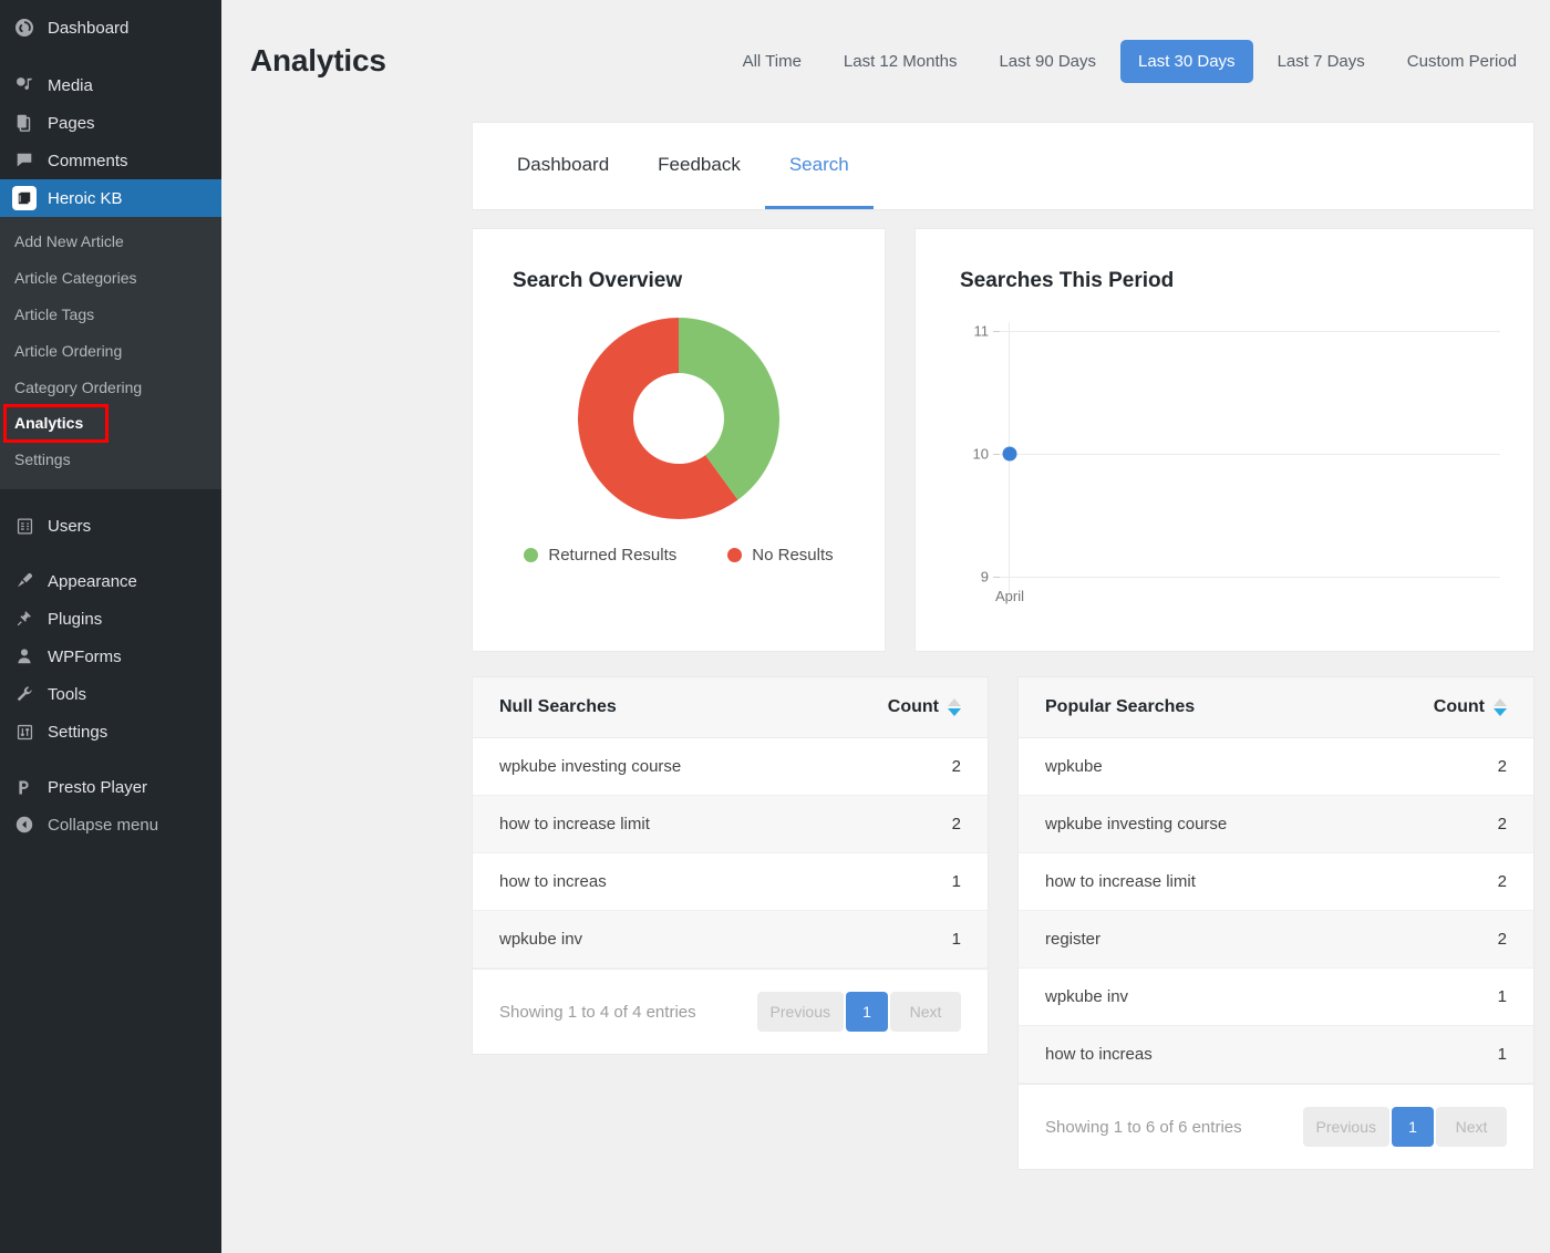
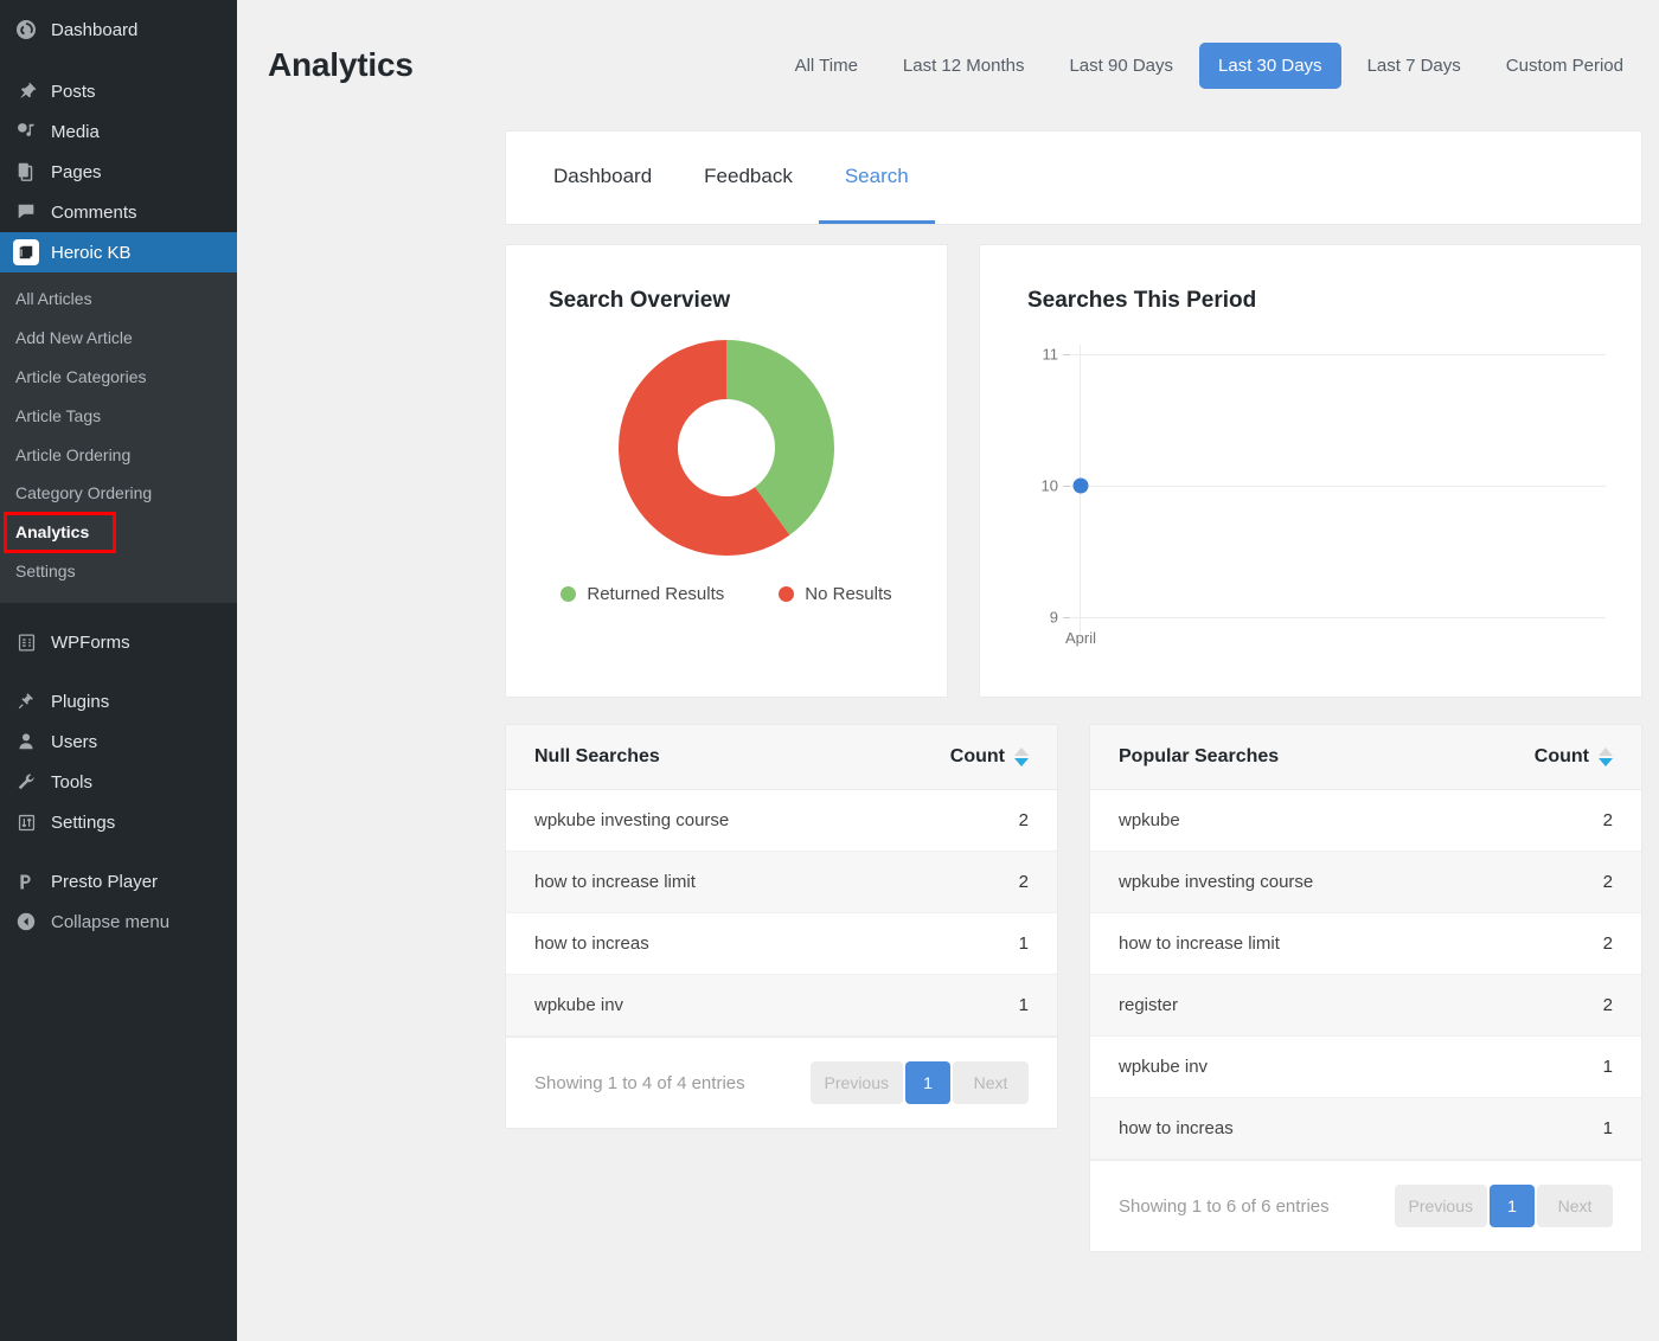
  Dashboard
+ Posts
  Media
  Pages
  Comments
  Heroic KB
+ All Articles
  Add New Article
  Article Categories
  Article Tags
  Article Ordering
  Category Ordering
  Analytics
  Settings
- Users
+ WPForms
- Appearance
  Plugins
- WPForms
+ Users
  Tools
  Settings
  Presto Player
  Collapse menu
  Analytics
  All Time
  Last 12 Months
  Last 90 Days
  Last 30 Days
  Last 7 Days
  Custom Period
  Dashboard
  Feedback
  Search
  Search Overview
  Returned Results
  No Results
  Searches This Period
  11
  10
  9
  April
  Null Searches	Count
  wpkube investing course	2
  how to increase limit	2
  how to increas	1
  wpkube inv	1
  Showing 1 to 4 of 4 entries
  Previous
  1
  Next
  Popular Searches	Count
  wpkube	2
  wpkube investing course	2
  how to increase limit	2
  register	2
  wpkube inv	1
  how to increas	1
  Showing 1 to 6 of 6 entries
  Previous
  1
  Next
